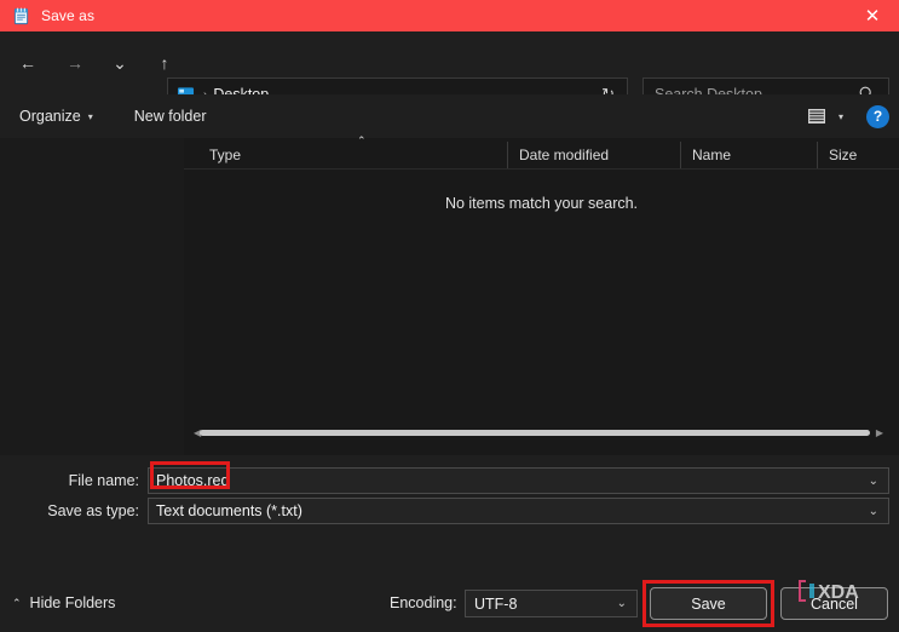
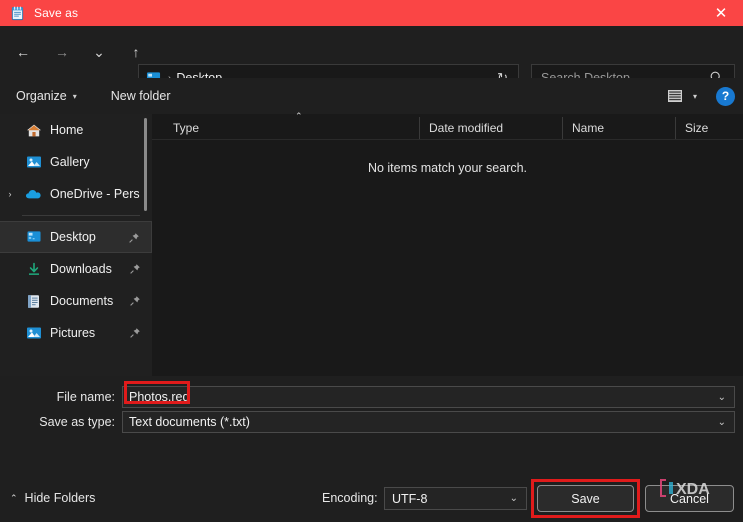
  Save as
  ✕
  ←
  →
  ⌄
  ↑
  Organize
  ▾
  New folder
  ▾
  ?
+ Home
+ Gallery
+ ›
+ OneDrive - Pers
+ Desktop
+ Downloads
+ Documents
+ Pictures
  Type
  ⌃
  Date modified
  Name
  Size
  No items match your search.
- ◀
- ▶
  File name:
  Photos.reg
  ⌄
  Save as type:
  Text documents (*.txt)
  ⌄
  ⌃
  Hide Folders
  Encoding:
  UTF-8
  ⌄
  Save
  Cancel
  XDA
